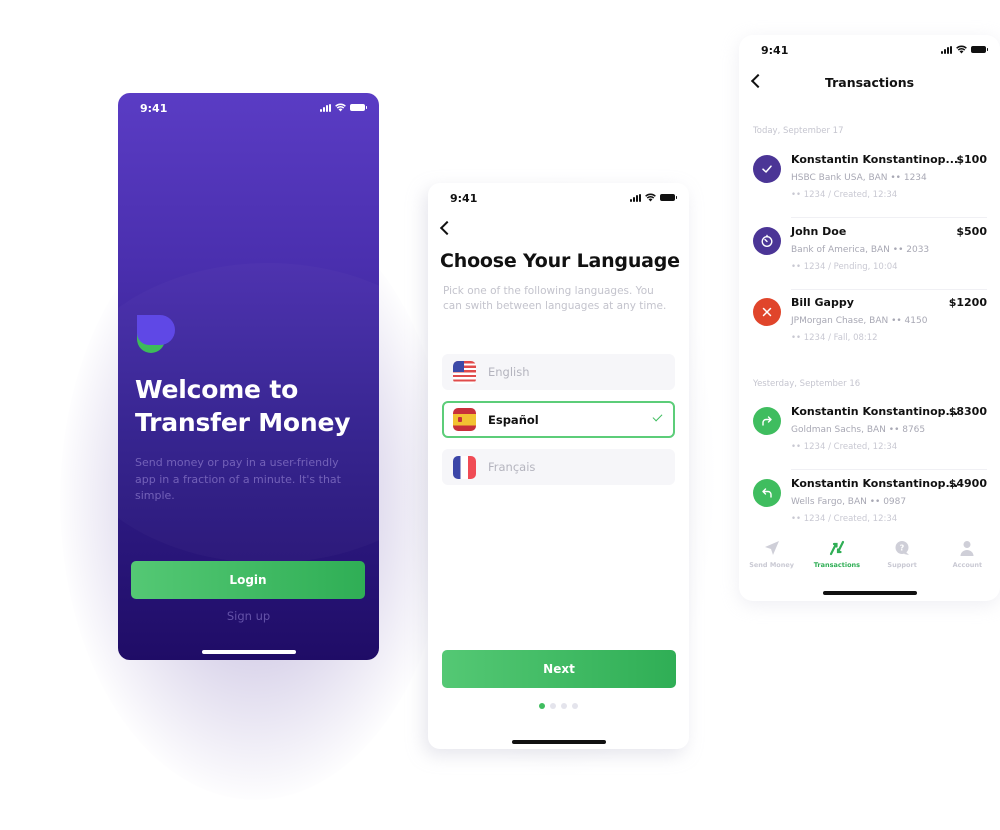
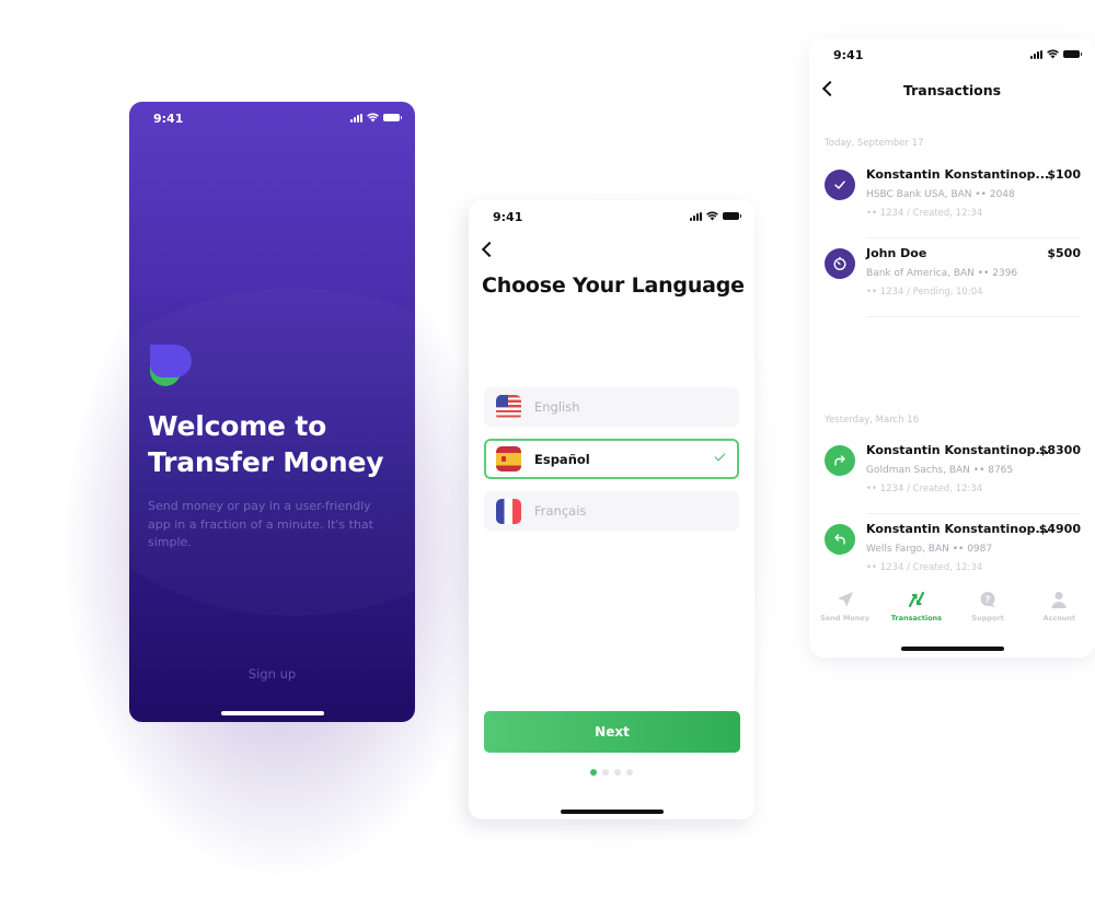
  9:41
  Welcome to
  Transfer Money
  Send money or pay in a user-friendly app in a fraction of a minute. It's that simple.
- Login
  Sign up
  9:41
  Choose Your Language
- Pick one of the following languages. You can swith between languages at any time.
  English
  Español
  Français
  Next
  9:41
  Transactions
  Today, September 17
  Konstantin Konstantinop...
  $100
- HSBC Bank USA, BAN •• 1234
+ HSBC Bank USA, BAN •• 2048
  •• 1234 / Created, 12:34
  John Doe
  $500
- Bank of America, BAN •• 2033
+ Bank of America, BAN •• 2396
  •• 1234 / Pending, 10:04
- Bill Gappy
- $1200
- JPMorgan Chase, BAN •• 4150
- •• 1234 / Fall, 08:12
- Yesterday, September 16
+ Yesterday, March 16
  Konstantin Konstantinop...
  $8300
  Goldman Sachs, BAN •• 8765
  •• 1234 / Created, 12:34
  Konstantin Konstantinop...
  $4900
  Wells Fargo, BAN •• 0987
  •• 1234 / Created, 12:34
  Send Money
  Transactions
  ?
  Support
  Account
